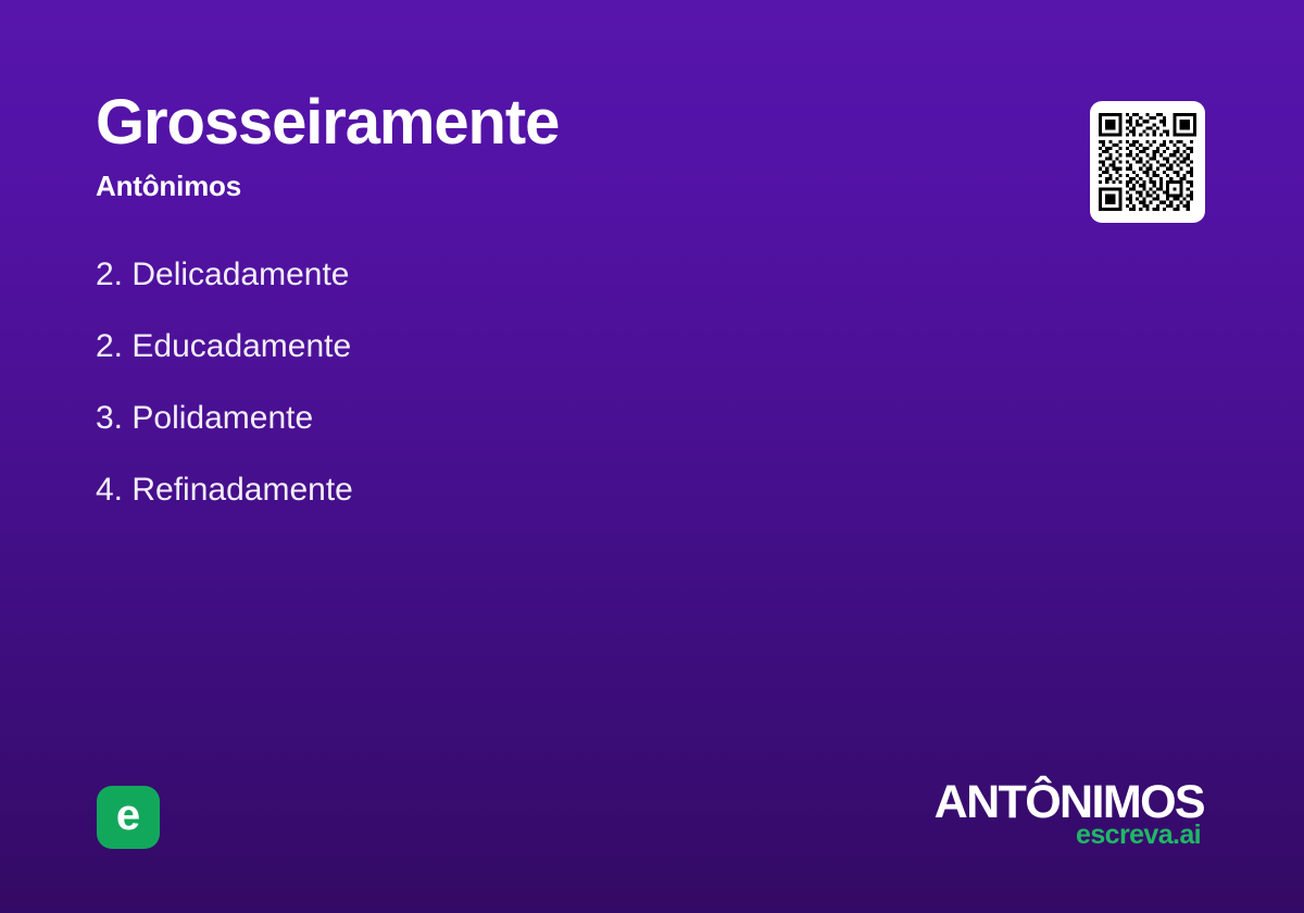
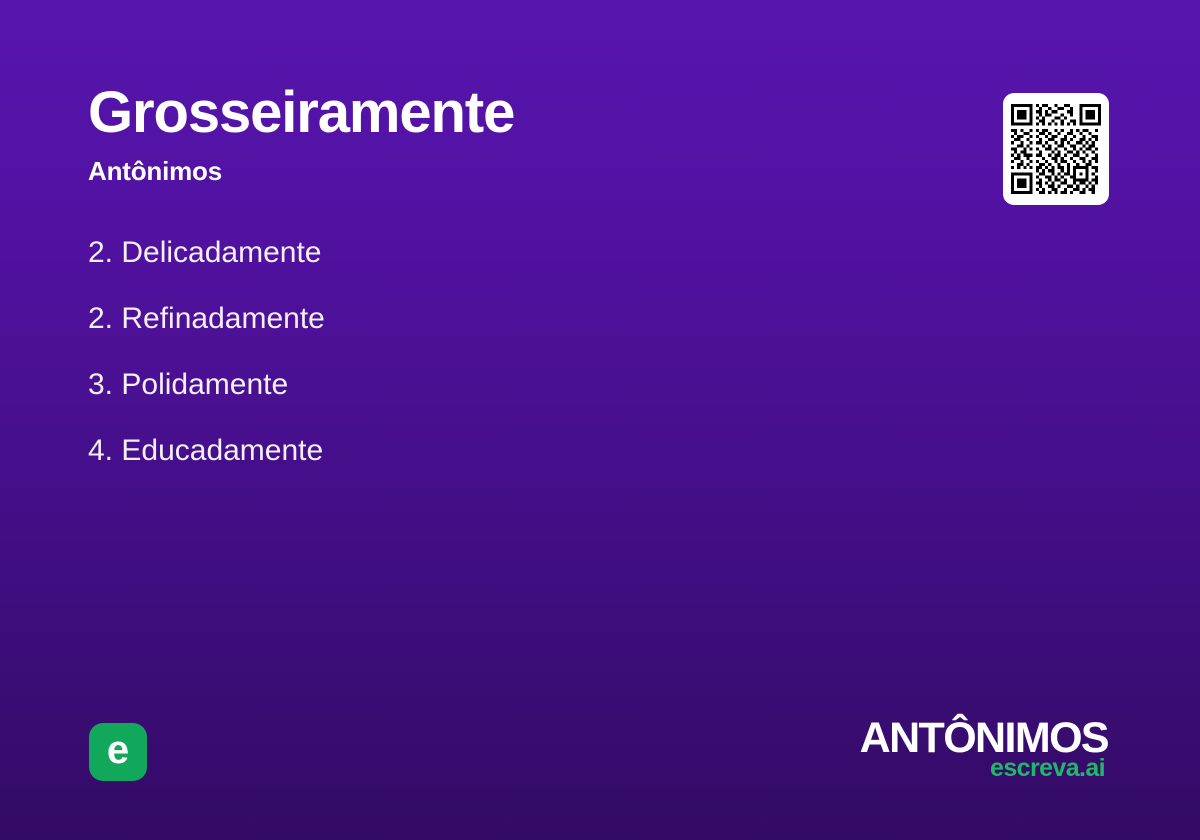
  Grosseiramente
  Antônimos
  2. Delicadamente
- 2. Educadamente
+ 2. Refinadamente
  3. Polidamente
- 4. Refinadamente
+ 4. Educadamente
  e
  ANTÔNIMOS
  escreva.ai
